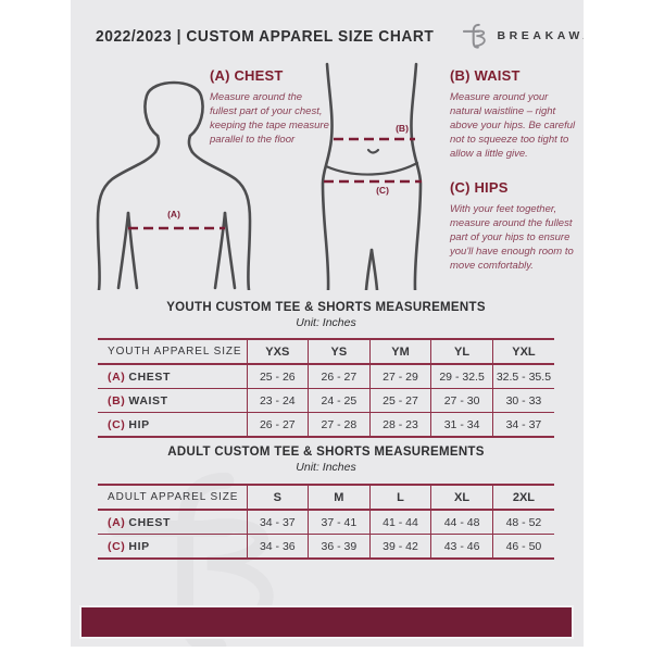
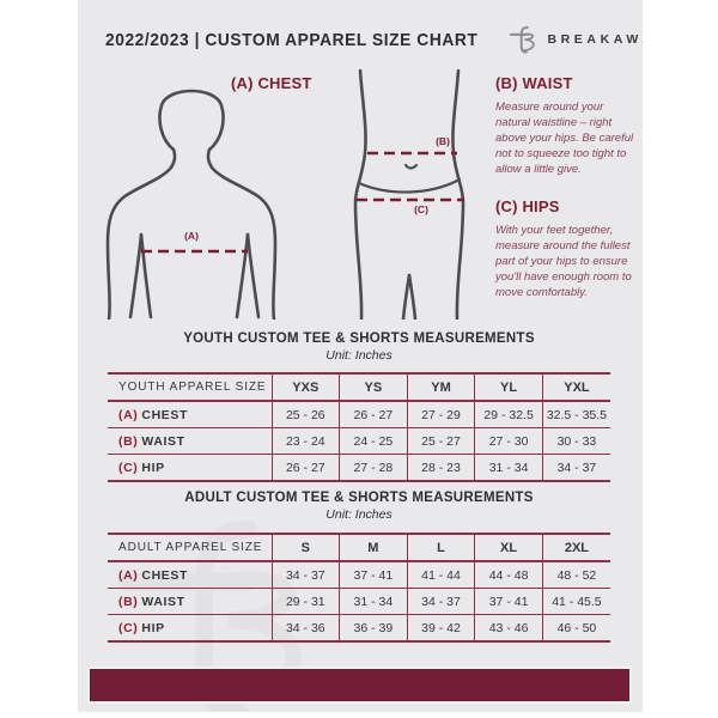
  2022/2023 | CUSTOM APPAREL SIZE CHART
  BREAKAW
  (A)
  (B)
  (C)
  (A) CHEST
- Measure around the fullest part of your chest, keeping the tape measure parallel to the floor
  (B) WAIST
  Measure around your natural waistline – right above your hips. Be careful not to squeeze too tight to allow a little give.
  (C) HIPS
  With your feet together, measure around the fullest part of your hips to ensure you'll have enough room to move comfortably.
  YOUTH CUSTOM TEE & SHORTS MEASUREMENTS
  Unit: Inches
  YOUTH APPAREL SIZE	YXS	YS	YM	YL	YXL
  (A) CHEST	25 - 26	26 - 27	27 - 29	29 - 32.5	32.5 - 35.5
  (B) WAIST	23 - 24	24 - 25	25 - 27	27 - 30	30 - 33
  (C) HIP	26 - 27	27 - 28	28 - 23	31 - 34	34 - 37
  ADULT CUSTOM TEE & SHORTS MEASUREMENTS
  Unit: Inches
  ADULT APPAREL SIZE	S	M	L	XL	2XL
  (A) CHEST	34 - 37	37 - 41	41 - 44	44 - 48	48 - 52
+ (B) WAIST	29 - 31	31 - 34	34 - 37	37 - 41	41 - 45.5
  (C) HIP	34 - 36	36 - 39	39 - 42	43 - 46	46 - 50
